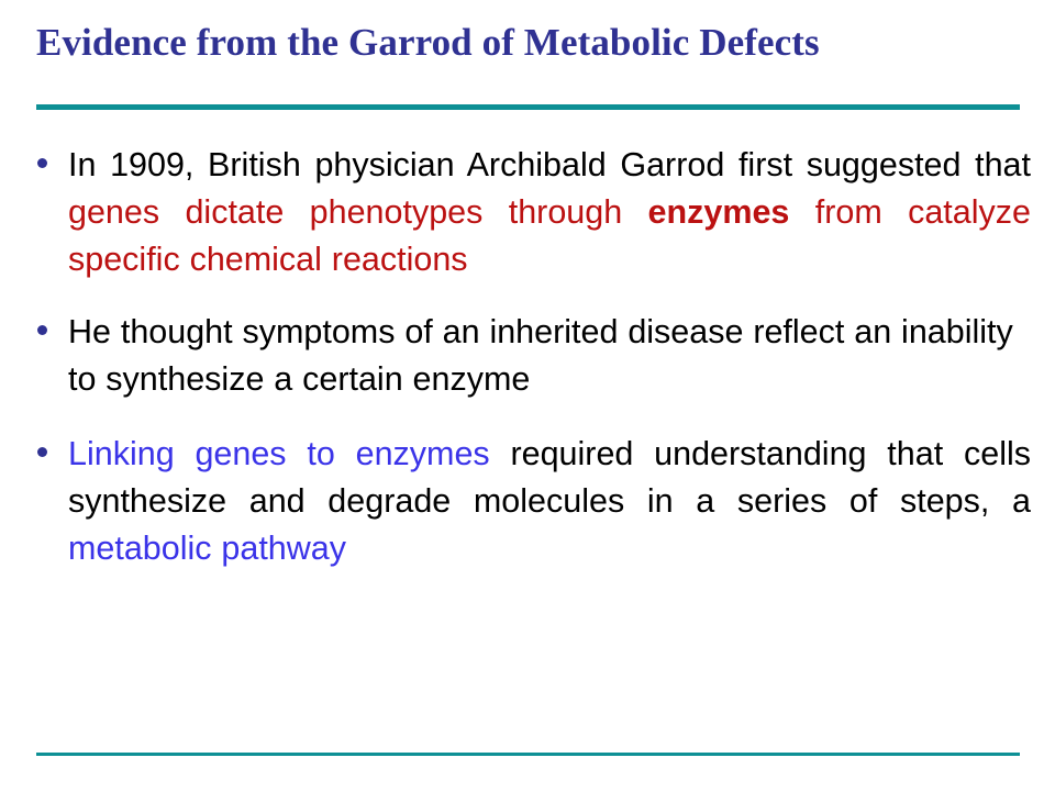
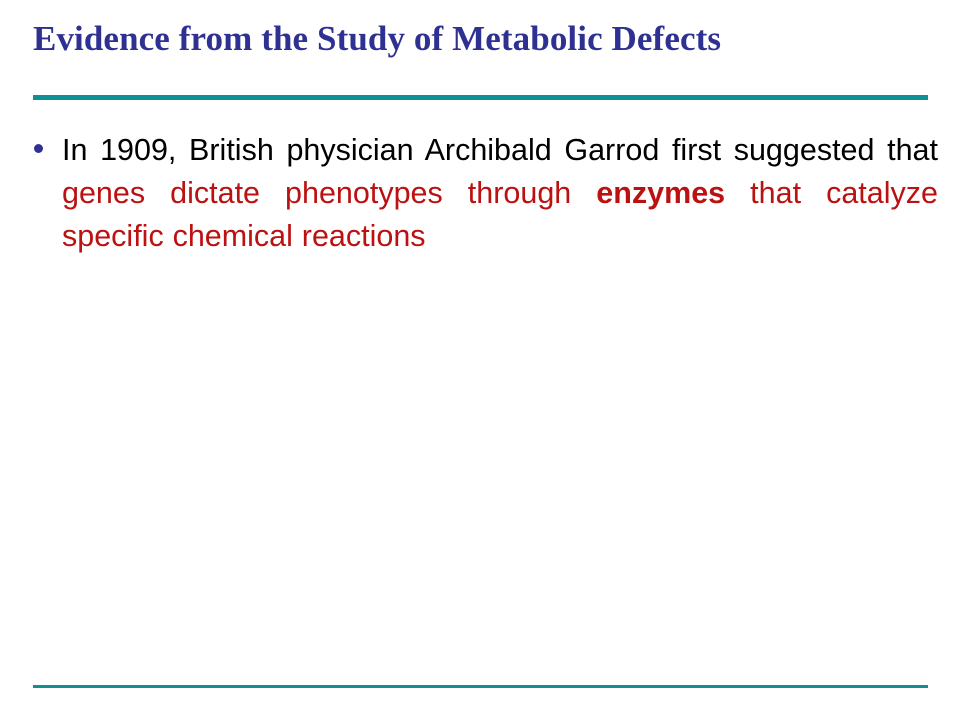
- Evidence from the Garrod of Metabolic Defects
+ Evidence from the Study of Metabolic Defects
- In 1909, British physician Archibald Garrod first suggested that genes dictate phenotypes through enzymes from catalyze specific chemical reactions
+ In 1909, British physician Archibald Garrod first suggested that genes dictate phenotypes through enzymes that catalyze specific chemical reactions
- He thought symptoms of an inherited disease reflect an inability to synthesize a certain enzyme
- Linking genes to enzymes required understanding that cells synthesize and degrade molecules in a series of steps, a metabolic pathway
